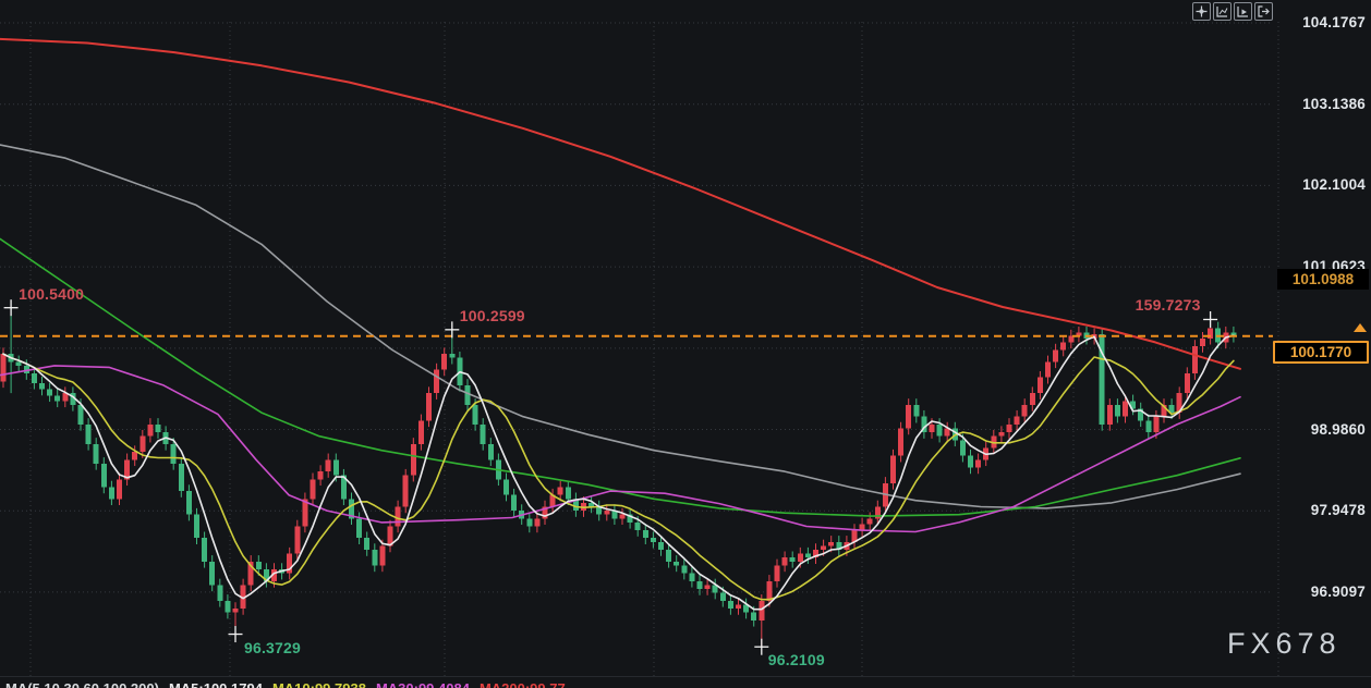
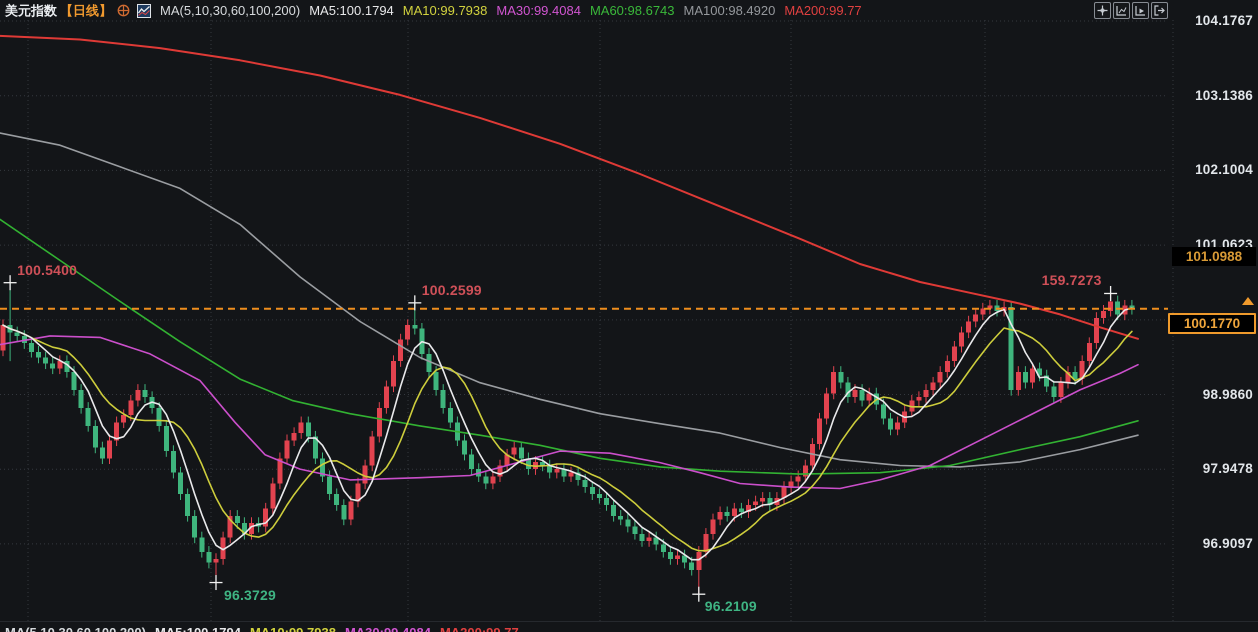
+ 美元指数
+ 【日线】
+ MA(5,10,30,60,100,200)
+ MA5:100.1794
+ MA10:99.7938
+ MA30:99.4084
+ MA60:98.6743
+ MA100:98.4920
+ MA200:99.77
  101.0988
  100.1770
- FX678
  100.5400
  96.3729
  100.2599
  96.2109
  159.7273
  104.1767
  103.1386
  102.1004
  101.0623
  98.9860
  97.9478
  96.9097
